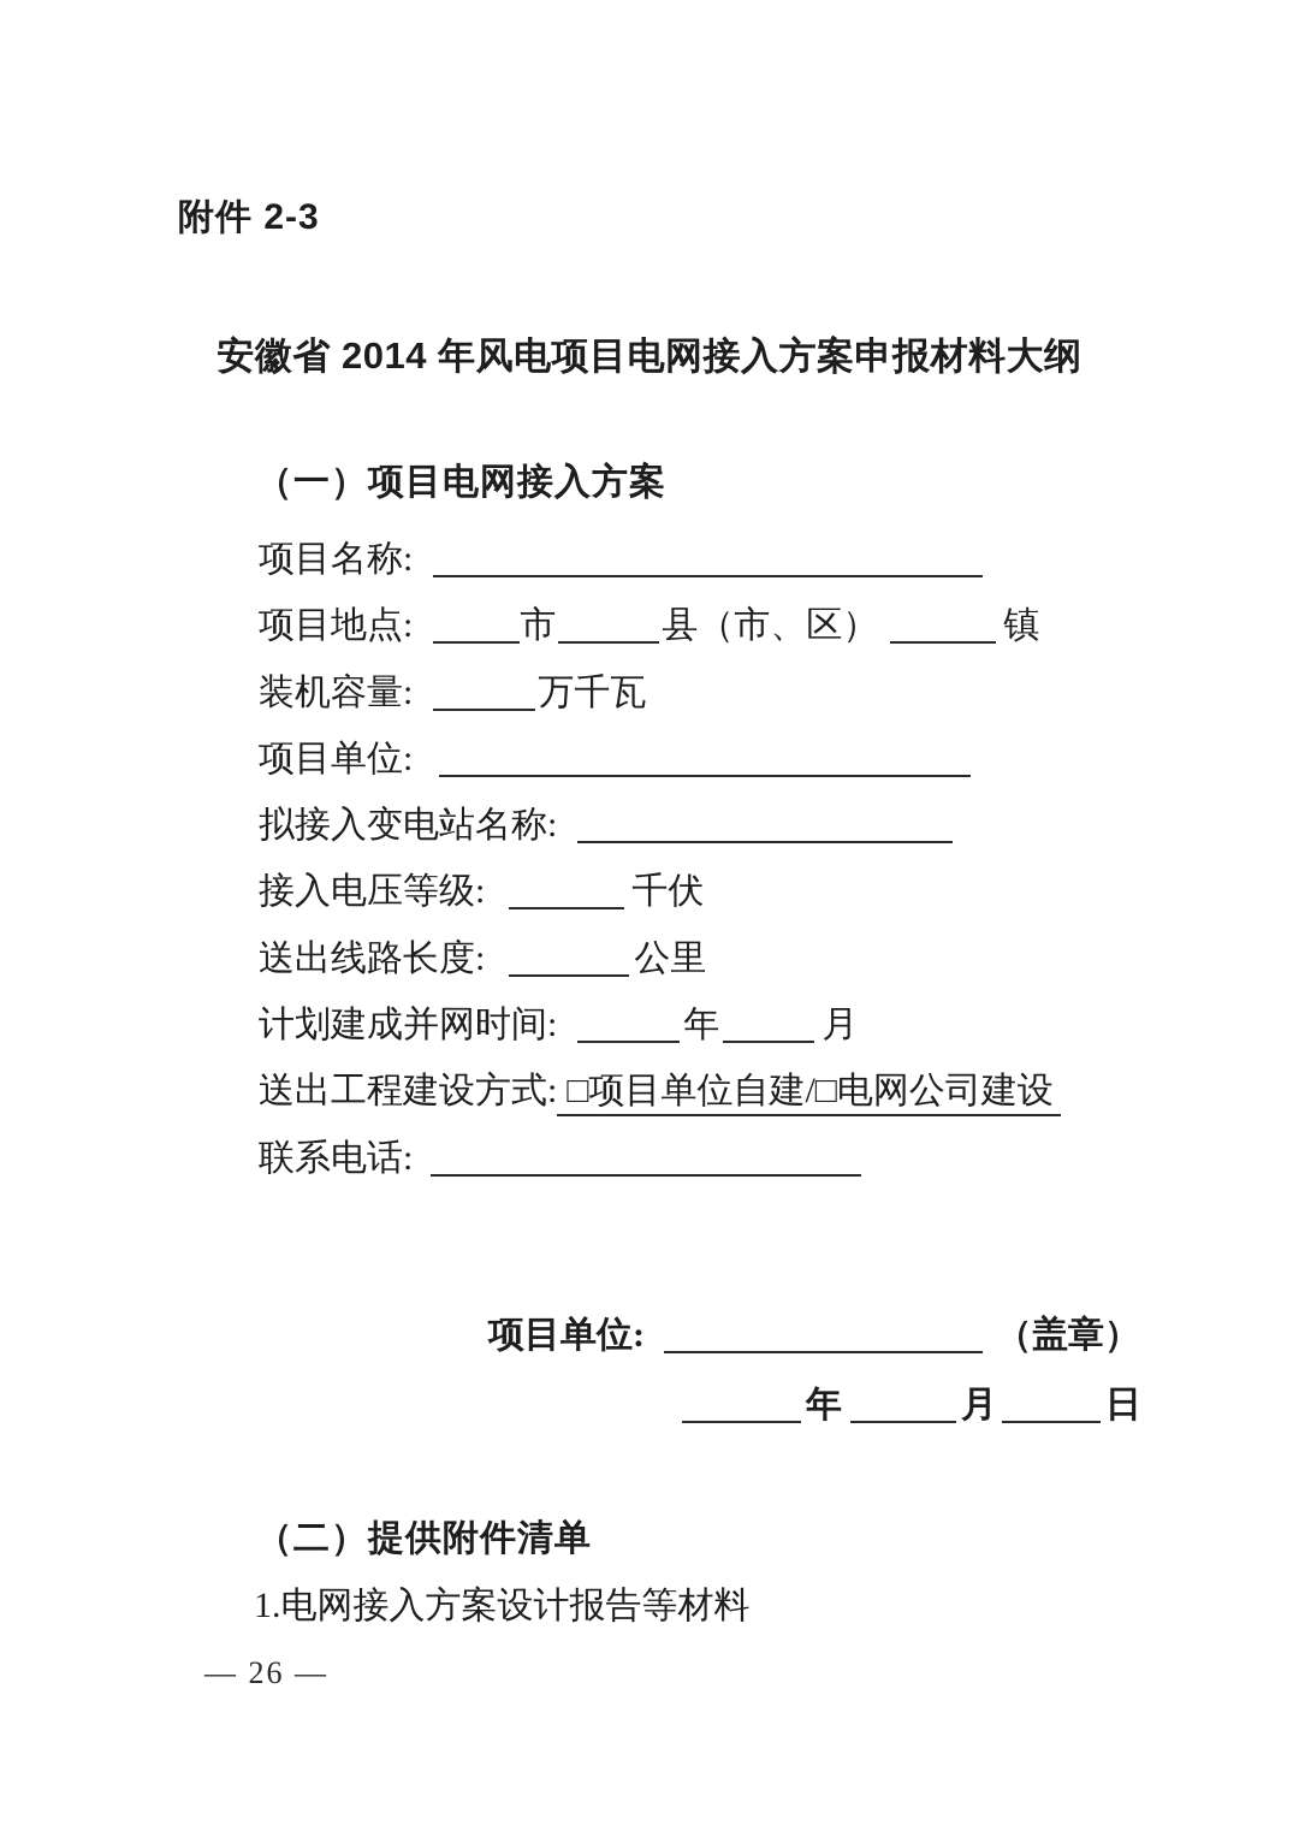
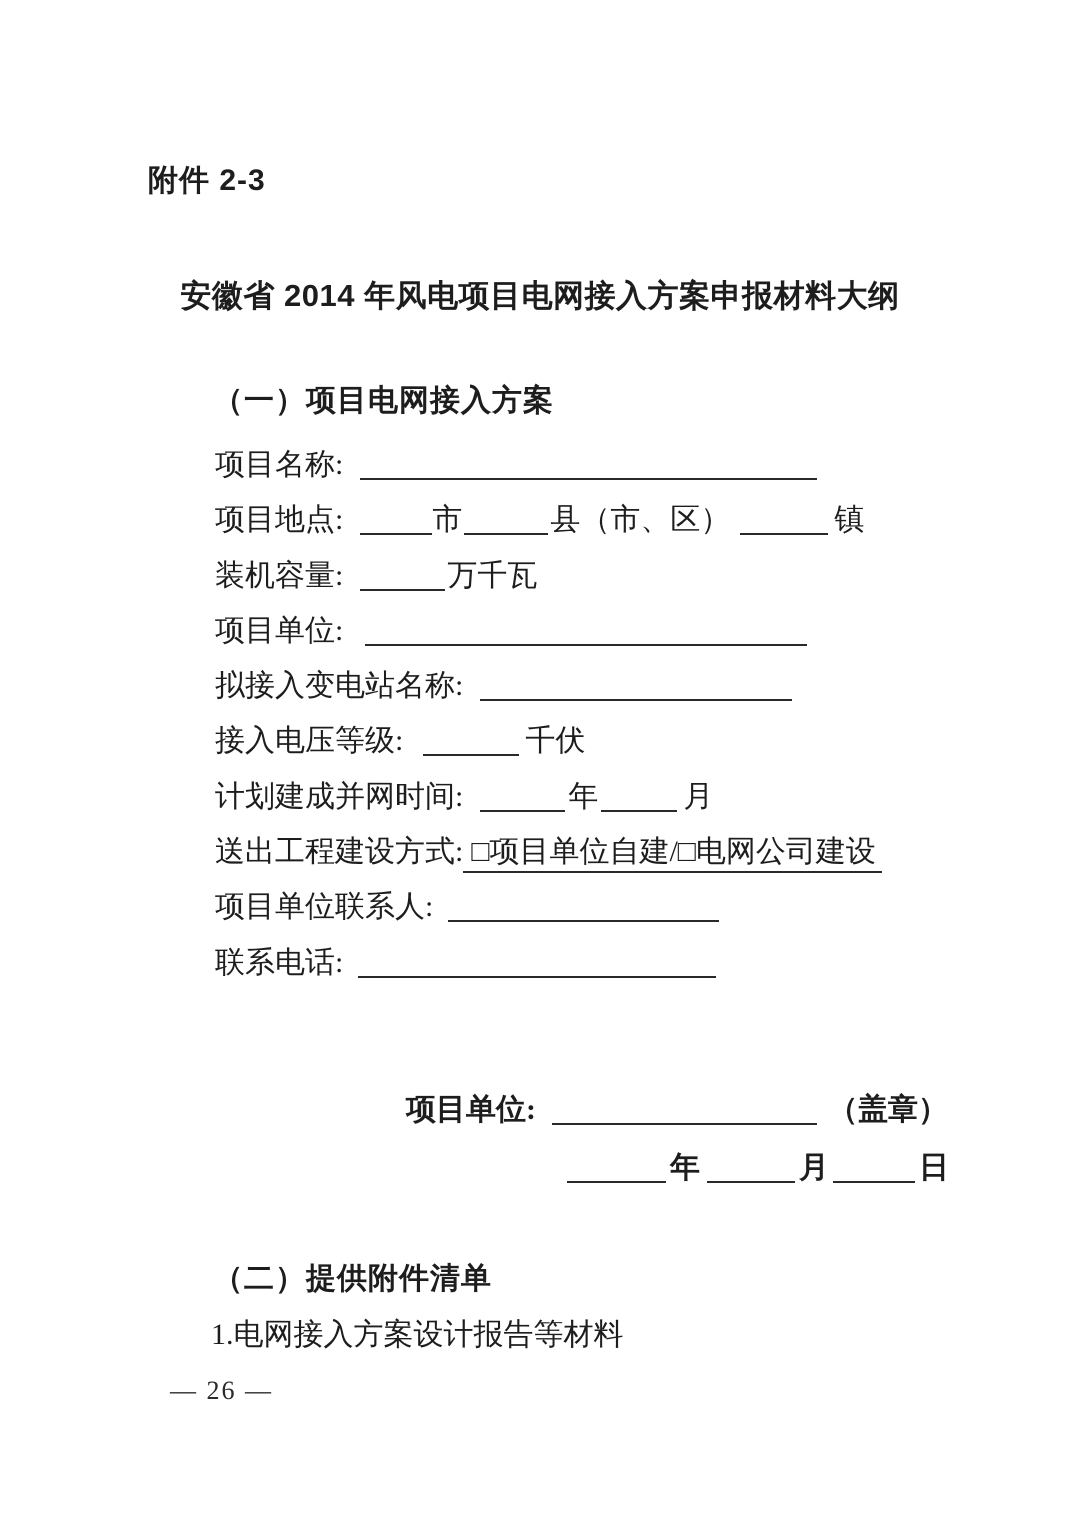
  附件 2-3
  安徽省 2014 年风电项目电网接入方案申报材料大纲
  （一）项目电网接入方案
  项目名称:
  项目地点: 市 县（市、区） 镇
  装机容量: 万千瓦
  项目单位:
  拟接入变电站名称:
  接入电压等级: 千伏
- 送出线路长度: 公里
  计划建成并网时间: 年 月
  送出工程建设方式: □项目单位自建/□电网公司建设
+ 项目单位联系人:
  联系电话:
  项目单位: （盖章）
  年 月 日
  （二）提供附件清单
  1.电网接入方案设计报告等材料
  — 26 —
